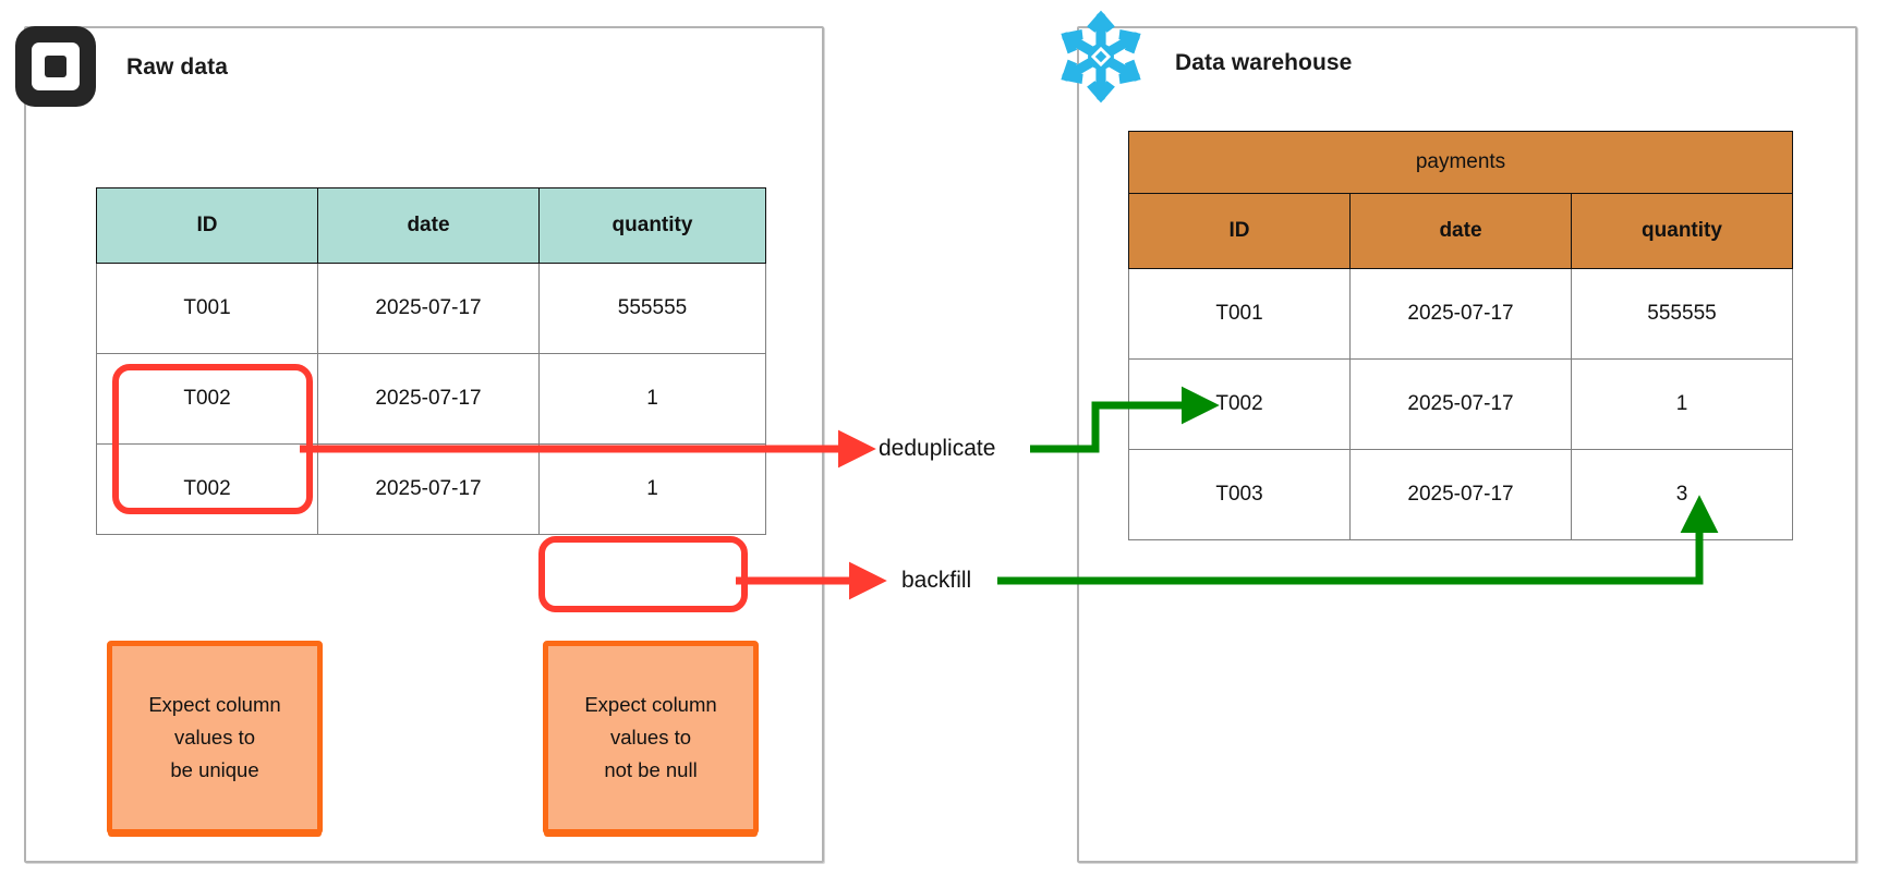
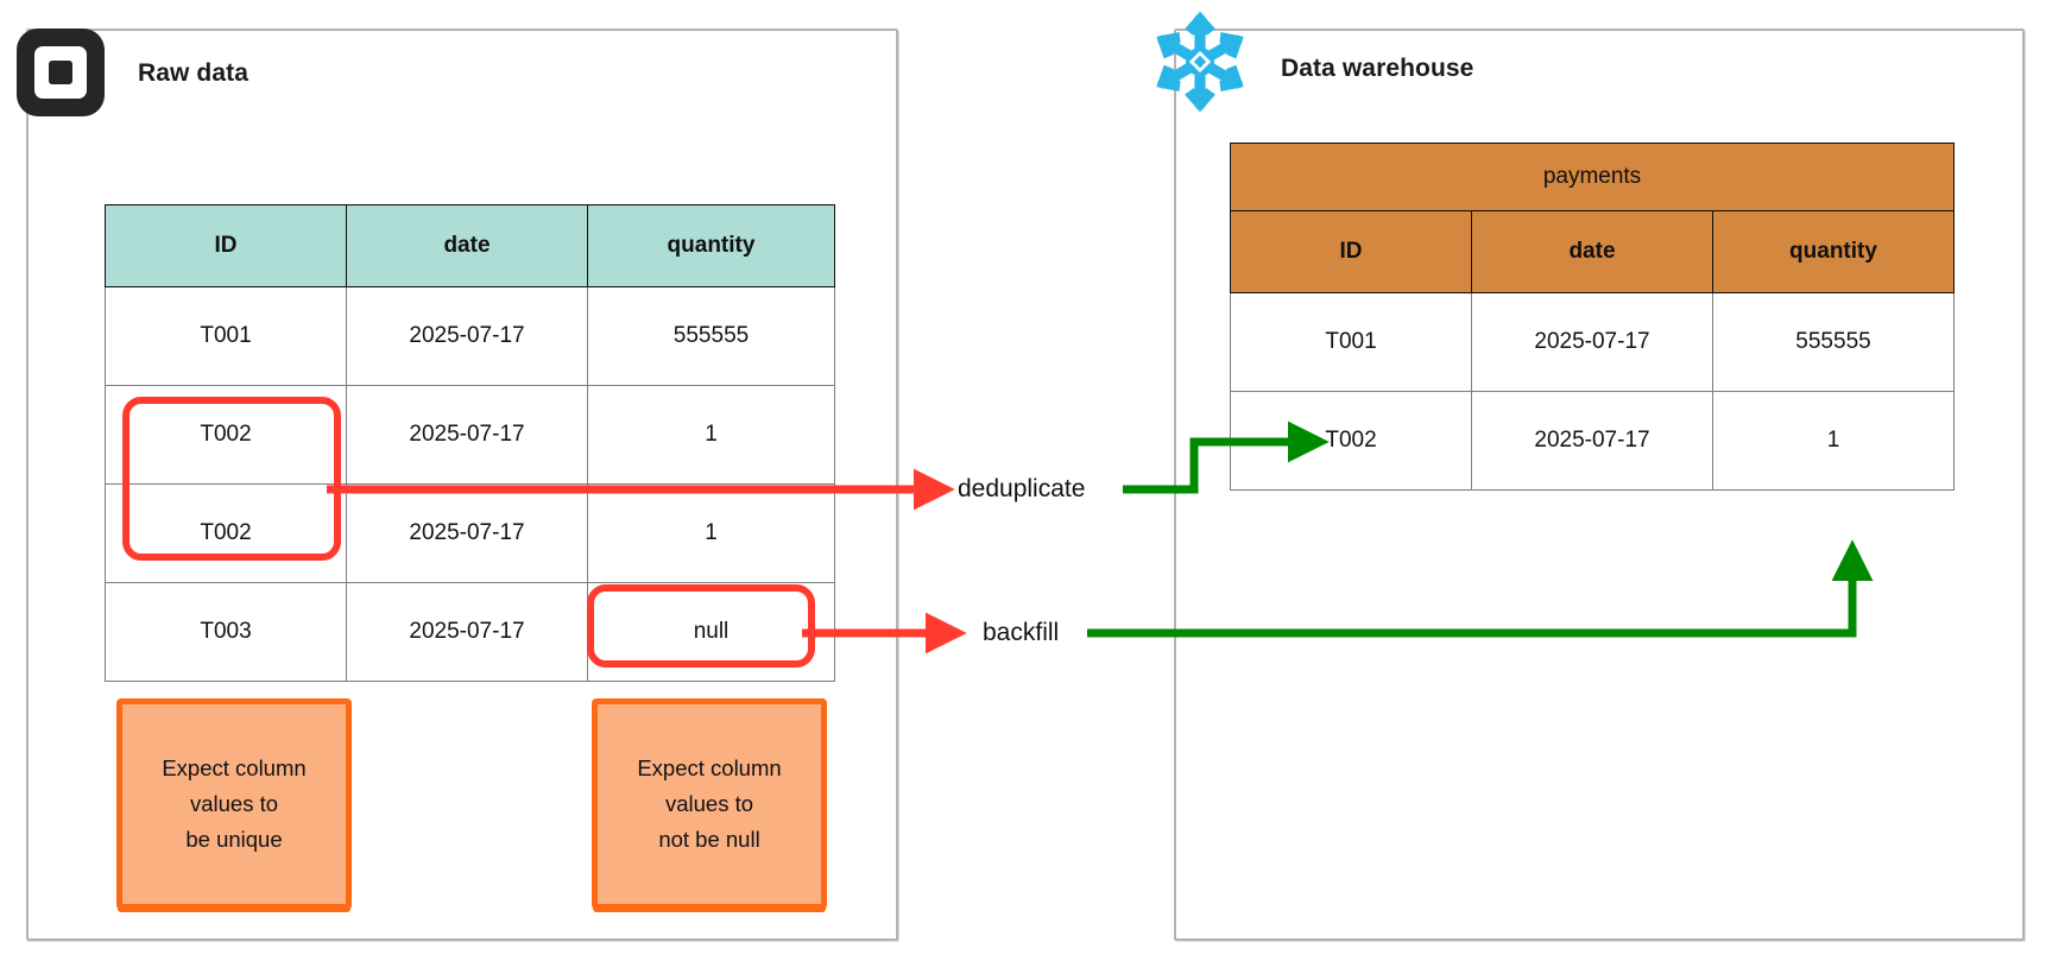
  Raw data
  ID	date	quantity
  T001	2025-07-17	555555
  T002	2025-07-17	1
  T002	2025-07-17	1
+ T003	2025-07-17	null
  Expect column
  values to
  be unique
  Expect column
  values to
  not be null
  Data warehouse
  payments
  ID	date	quantity
  T001	2025-07-17	555555
  T002	2025-07-17	1
- T003	2025-07-17	3
  deduplicate
  backfill
